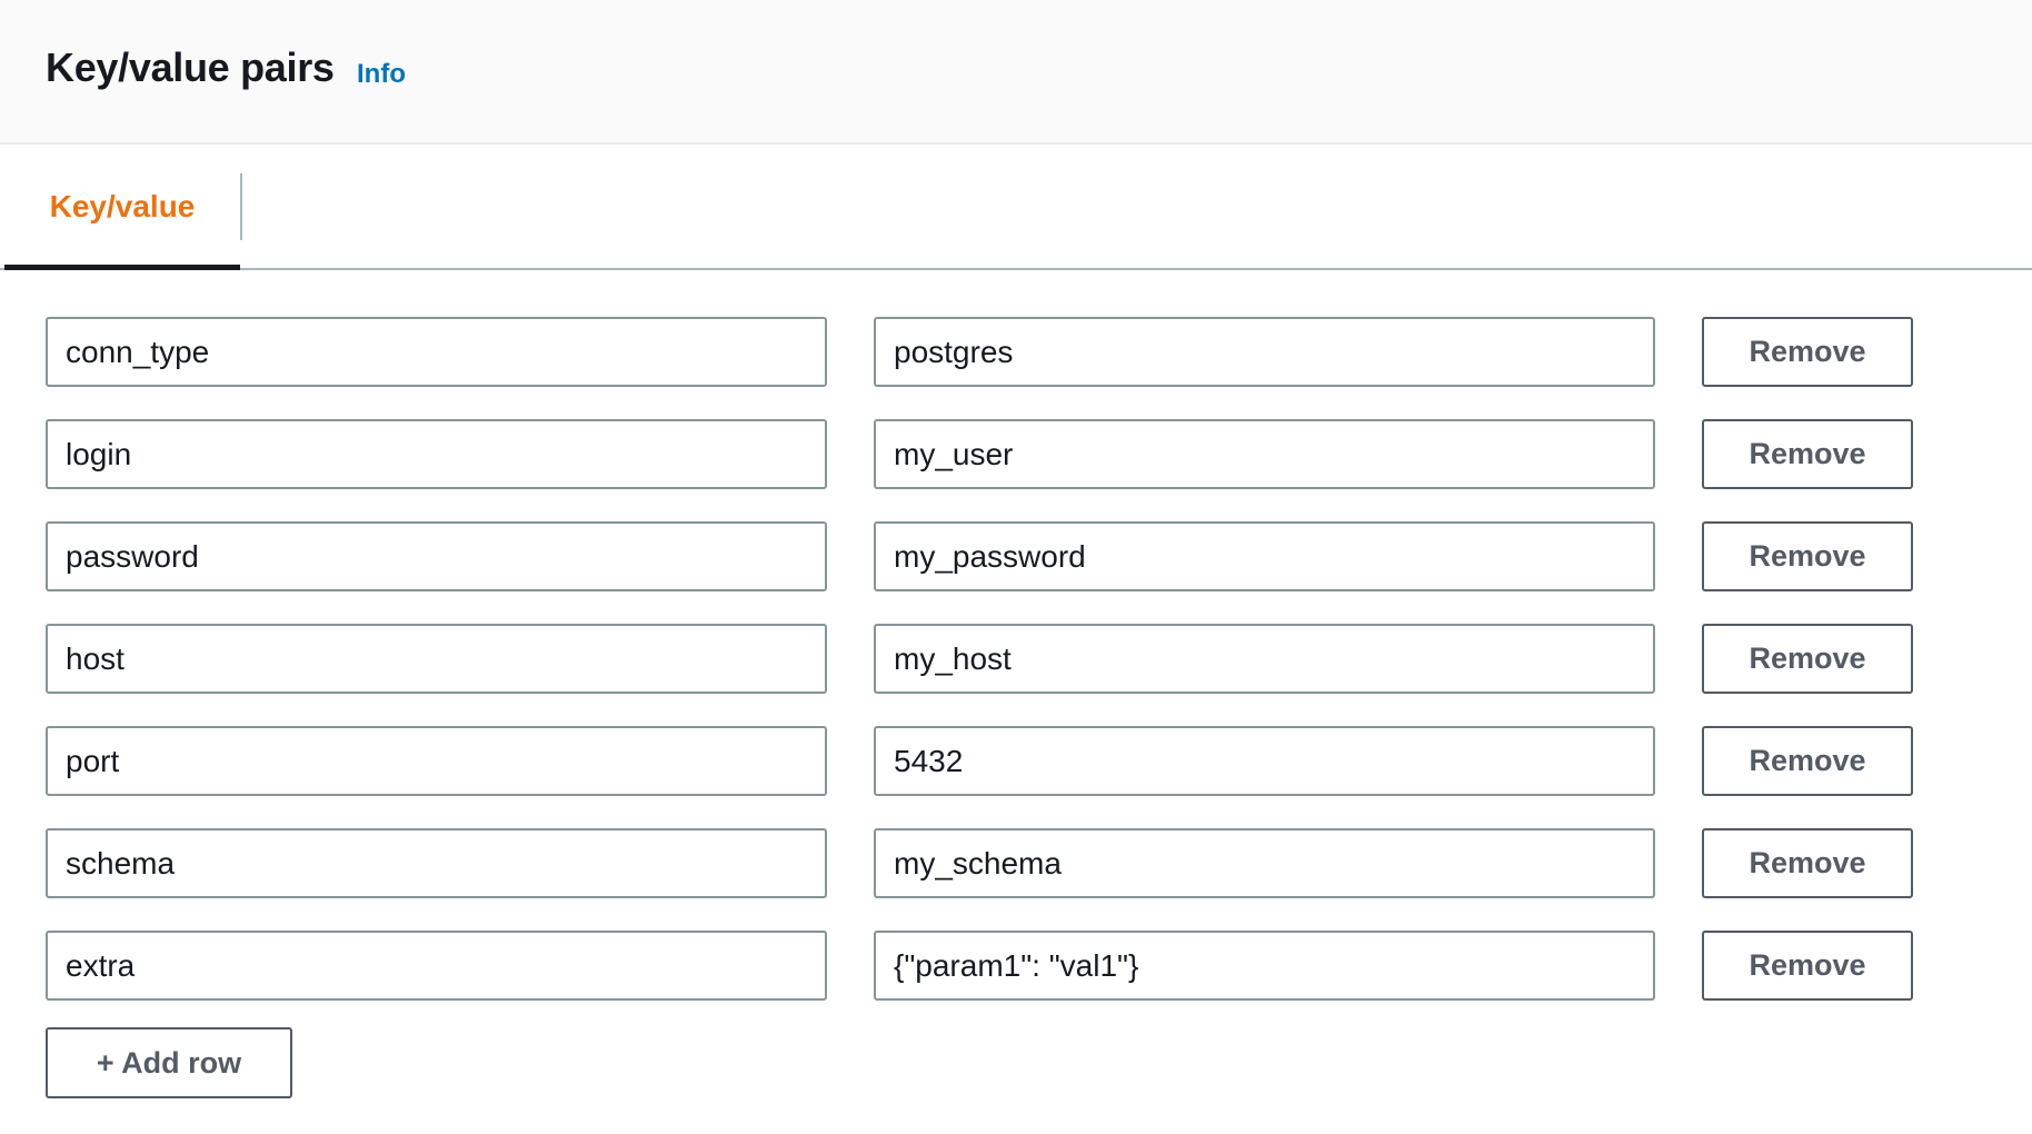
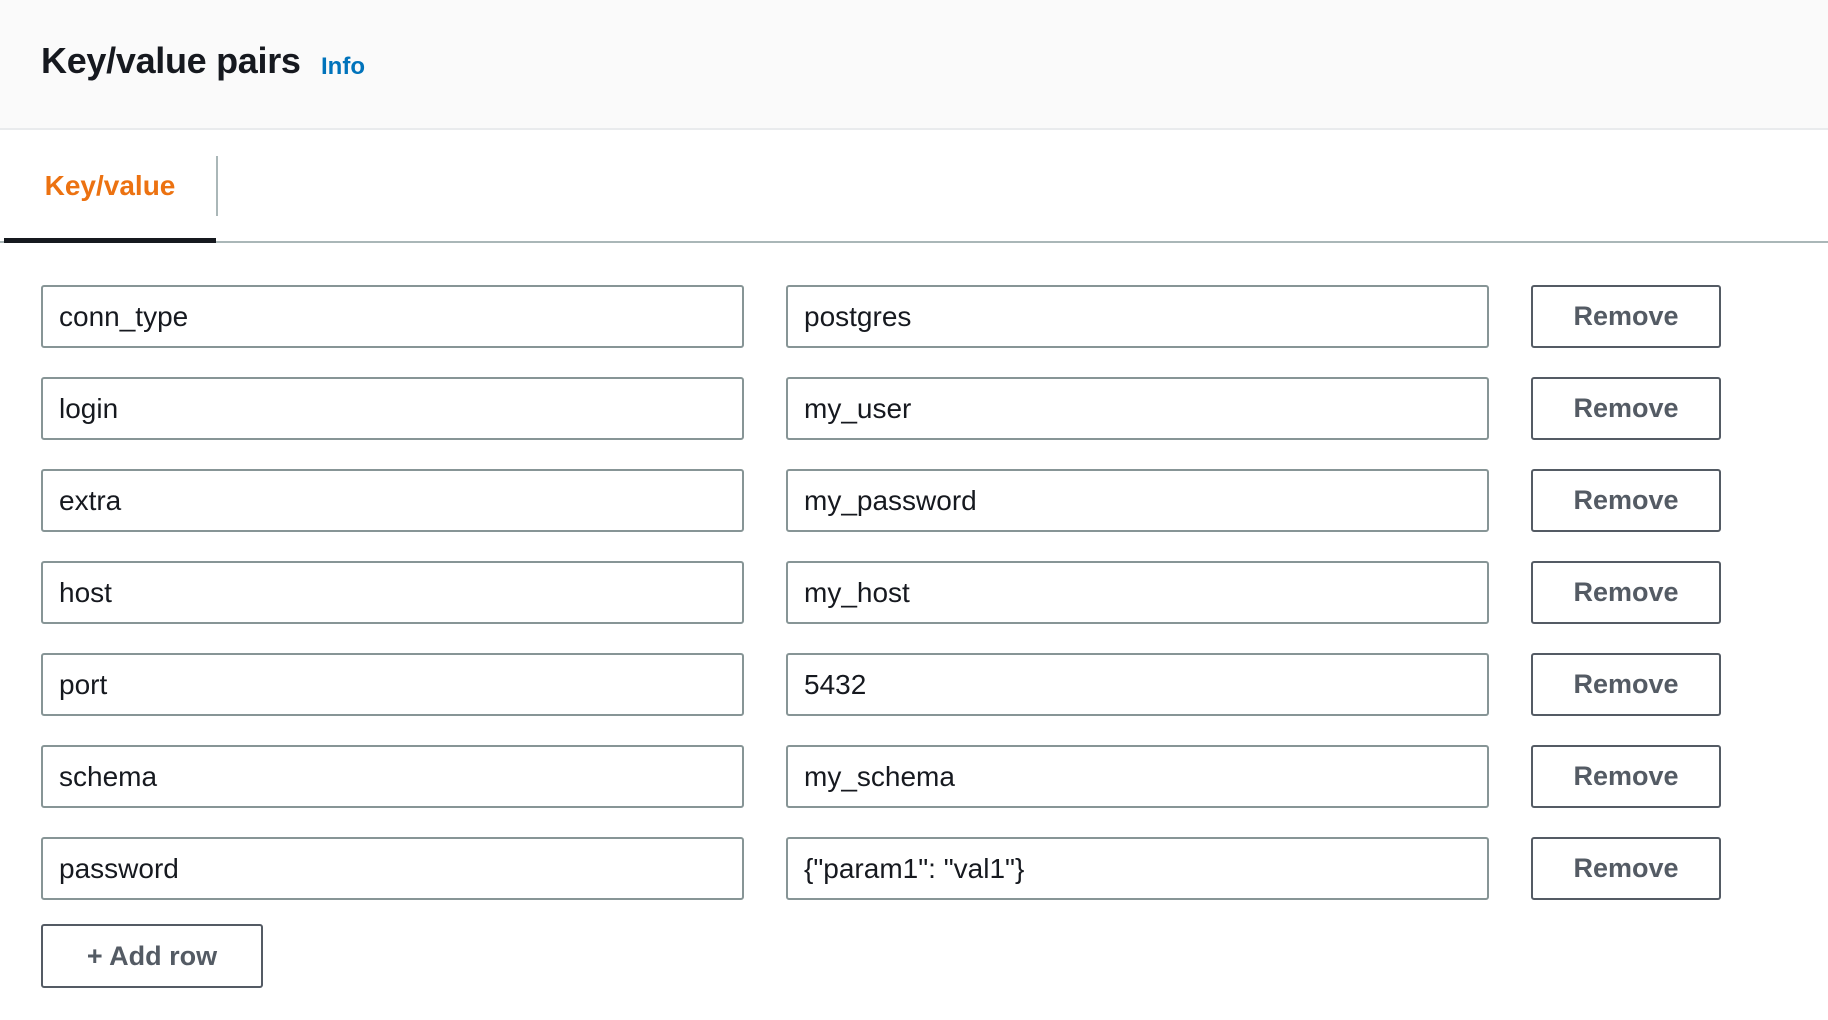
  Key/value pairs
  Info
  Key/value
  conn_type
  postgres
  Remove
  login
  my_user
  Remove
- password
+ extra
  my_password
  Remove
  host
  my_host
  Remove
  port
  5432
  Remove
  schema
  my_schema
  Remove
- extra
+ password
  {"param1": "val1"}
  Remove
  + Add row
